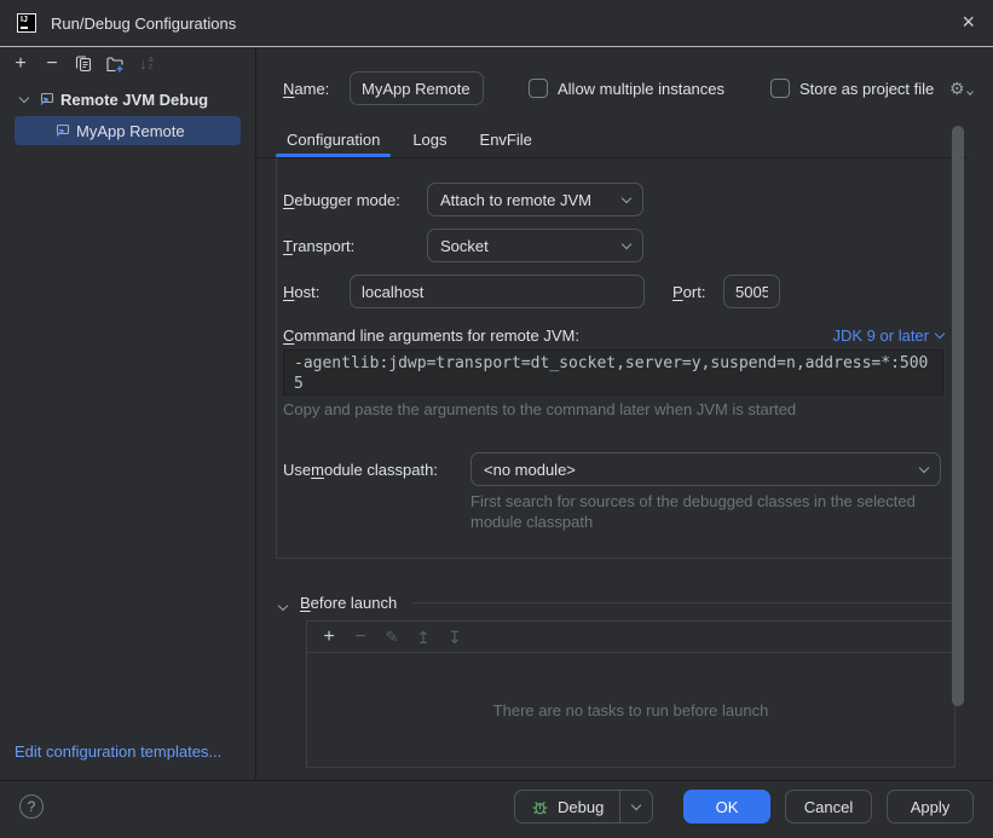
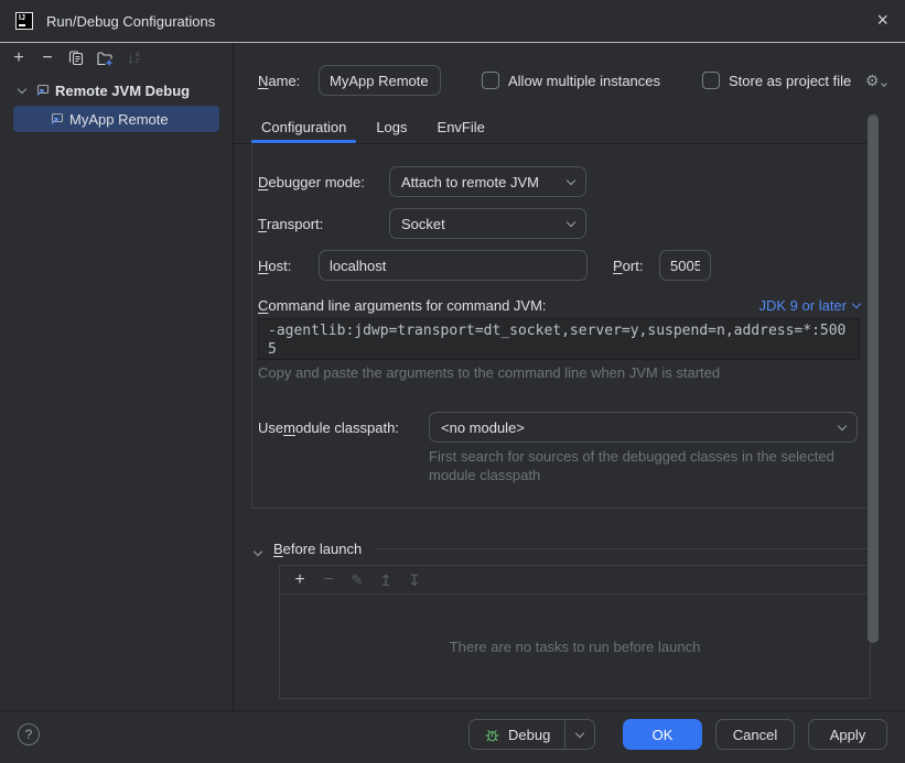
  Run/Debug Configurations
  ×
  +
  −
  ↓
  Remote JVM Debug
  MyApp Remote
- Edit configuration templates...
  N
  ame:
  MyApp Remote
  Allow multiple instances
  Store as project file
  ⚙
  Configuration
  Logs
  EnvFile
  D
  ebugger mode:
  Attach to remote JVM
  T
  ransport:
  Socket
  H
  ost:
  localhost
  P
  ort:
  5005
  C
- ommand line arguments for remote JVM:
+ ommand line arguments for command JVM:
  JDK 9 or later
  -agentlib:jdwp=transport=dt_socket,server=y,suspend=n,address=*:5005
- Copy and paste the arguments to the command later when JVM is started
+ Copy and paste the arguments to the command line when JVM is started
  Use
  m
  odule classpath:
  <no module>
  First search for sources of the debugged classes in the selected module classpath
  B
  efore launch
  +
  −
  ✎
  ↥
  ↧
  There are no tasks to run before launch
  ?
  Debug
  OK
  Cancel
  Apply
